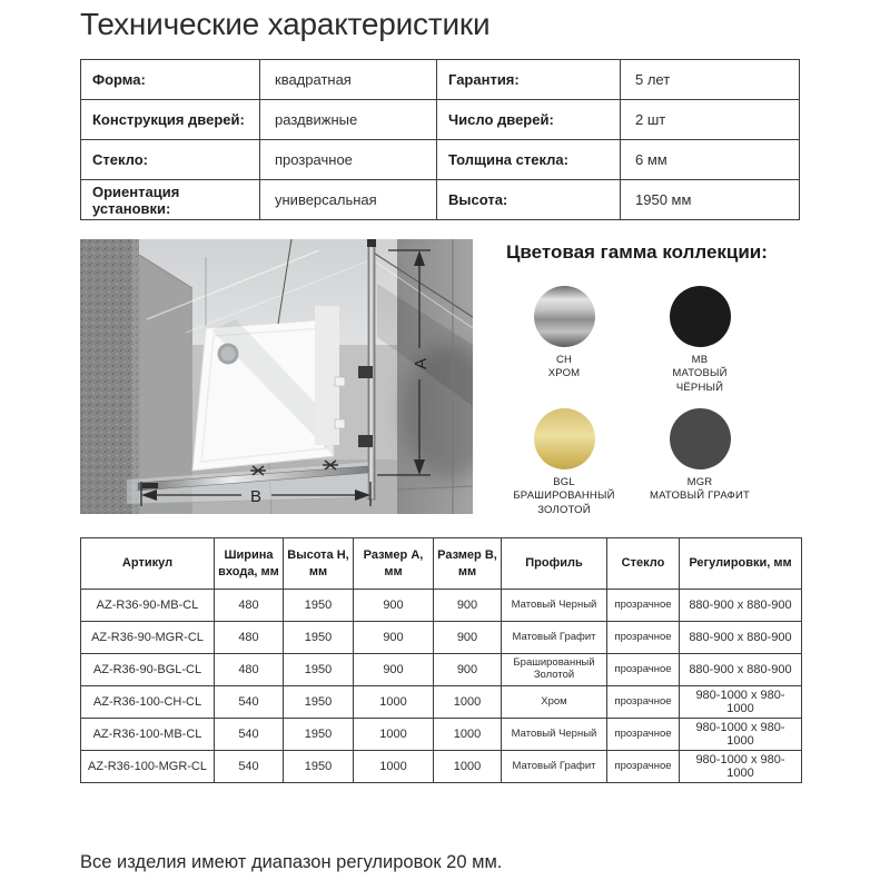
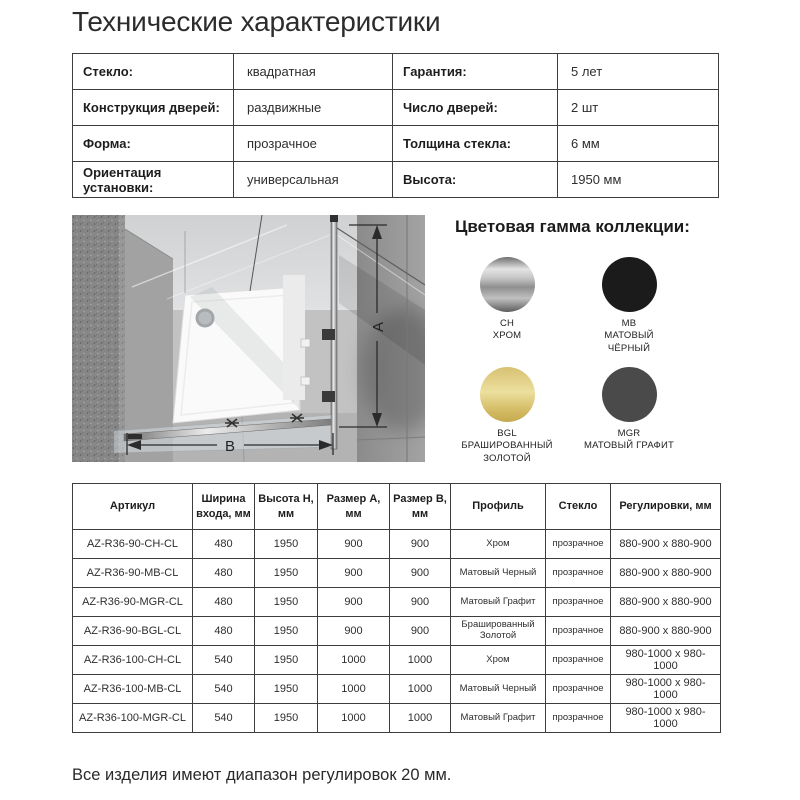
  Технические характеристики
- Форма:	квадратная	Гарантия:	5 лет
+ Стекло:	квадратная	Гарантия:	5 лет
  Конструкция дверей:	раздвижные	Число дверей:	2 шт
- Стекло:	прозрачное	Толщина стекла:	6 мм
+ Форма:	прозрачное	Толщина стекла:	6 мм
  Ориентация установки:	универсальная	Высота:	1950 мм
  B
  Цветовая гамма коллекции:
  CH
  ХРОМ
  MB
  МАТОВЫЙ ЧЁРНЫЙ
  BGL
  БРАШИРОВАННЫЙ ЗОЛОТОЙ
  MGR
  МАТОВЫЙ ГРАФИТ
  Артикул	Ширина входа, мм	Высота H, мм	Размер A, мм	Размер B, мм	Профиль	Стекло	Регулировки, мм
+ AZ-R36-90-CH-CL	480	1950	900	900	Хром	прозрачное	880-900 x 880-900
  AZ-R36-90-MB-CL	480	1950	900	900	Матовый Черный	прозрачное	880-900 x 880-900
  AZ-R36-90-MGR-CL	480	1950	900	900	Матовый Графит	прозрачное	880-900 x 880-900
  AZ-R36-90-BGL-CL	480	1950	900	900	Брашированный Золотой	прозрачное	880-900 x 880-900
  AZ-R36-100-CH-CL	540	1950	1000	1000	Хром	прозрачное	980-1000 x 980-1000
  AZ-R36-100-MB-CL	540	1950	1000	1000	Матовый Черный	прозрачное	980-1000 x 980-1000
  AZ-R36-100-MGR-CL	540	1950	1000	1000	Матовый Графит	прозрачное	980-1000 x 980-1000
  Все изделия имеют диапазон регулировок 20 мм.
